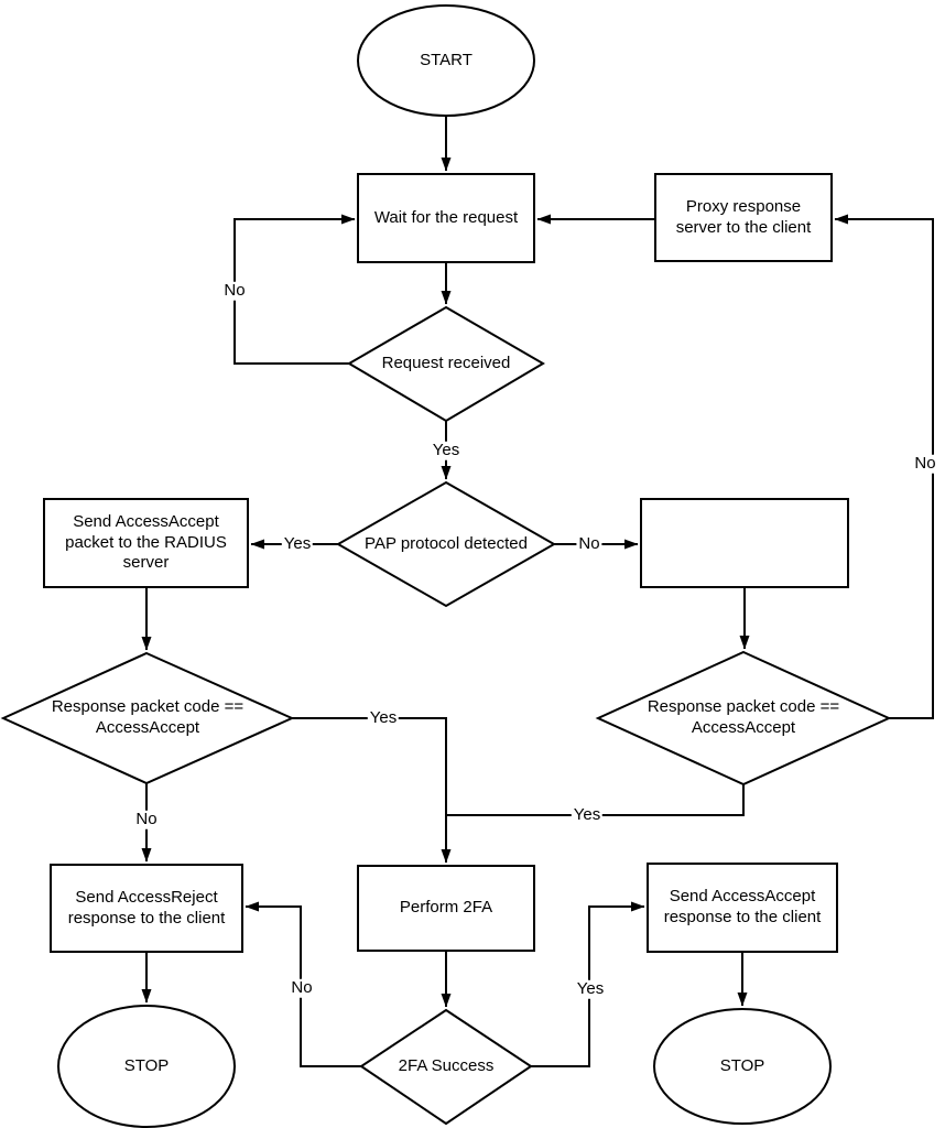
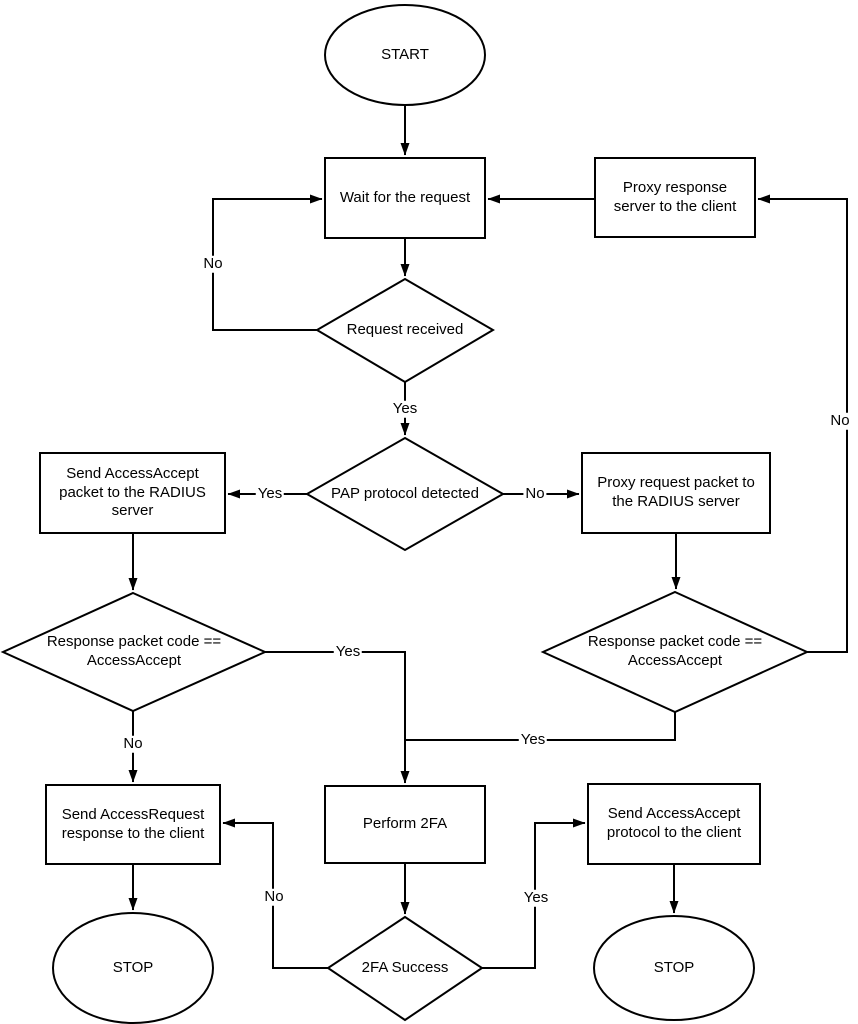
  START
  Wait for the request
  Proxy response server to the client
  Request received
  PAP protocol detected
  Send AccessAccept packet to the RADIUS server
+ Proxy request packet to the RADIUS server
  Response packet code == AccessAccept
  Response packet code == AccessAccept
- Send AccessReject response to the client
+ Send AccessRequest response to the client
  Perform 2FA
- Send AccessAccept response to the client
+ Send AccessAccept protocol to the client
  STOP
  2FA Success
  STOP
  No
  Yes
  Yes
  No
  Yes
  No
  Yes
  No
  No
  Yes
